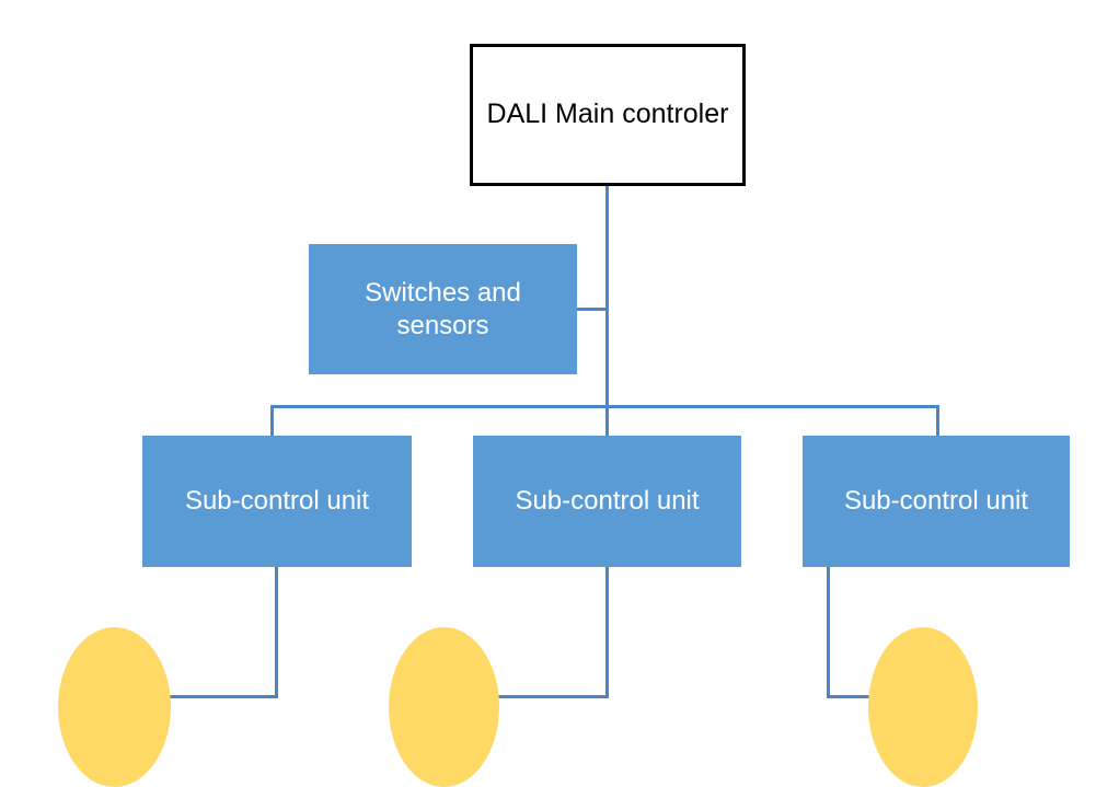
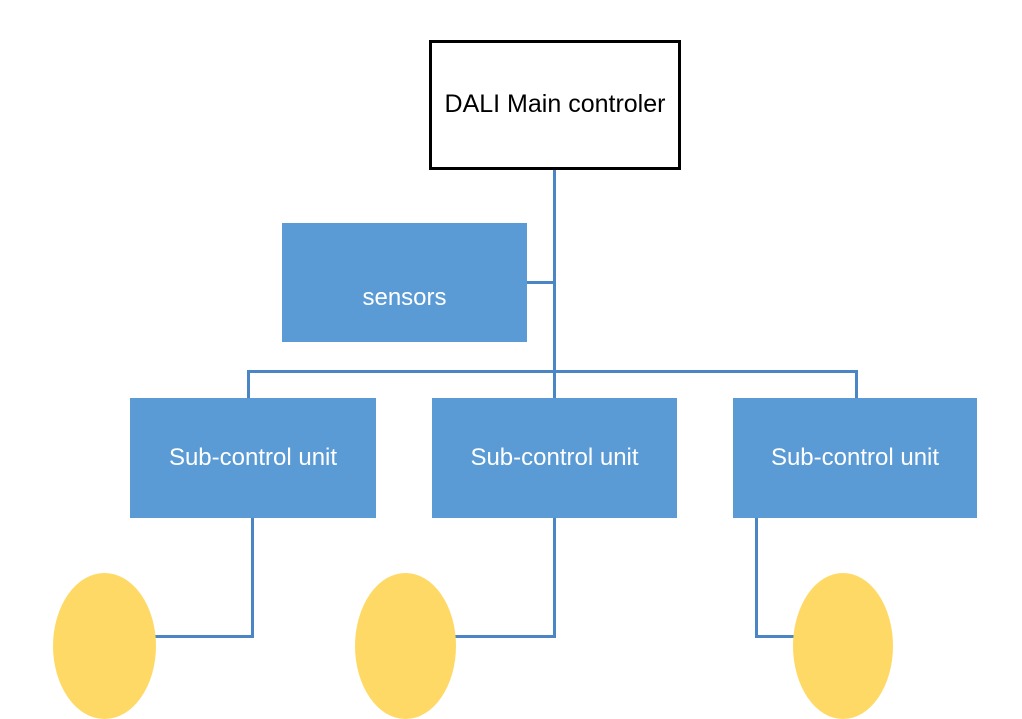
  DALI Main controler
- Switches and
  sensors
  Sub-control unit
  Sub-control unit
  Sub-control unit
